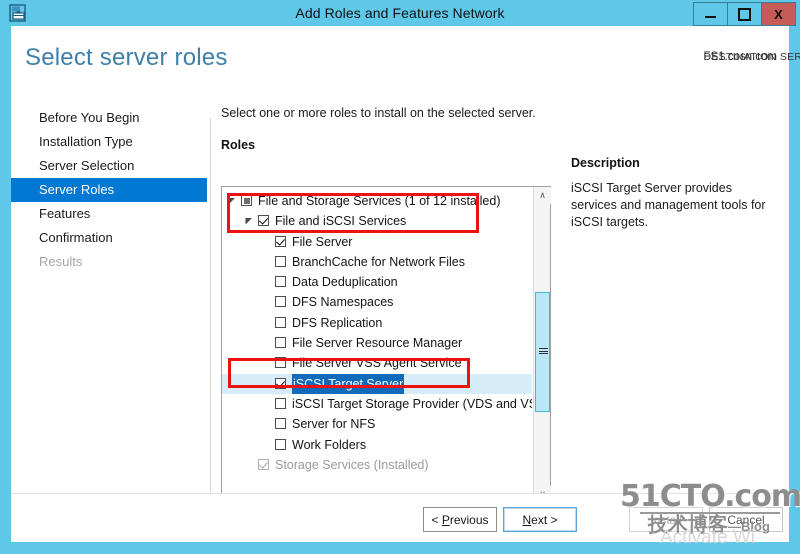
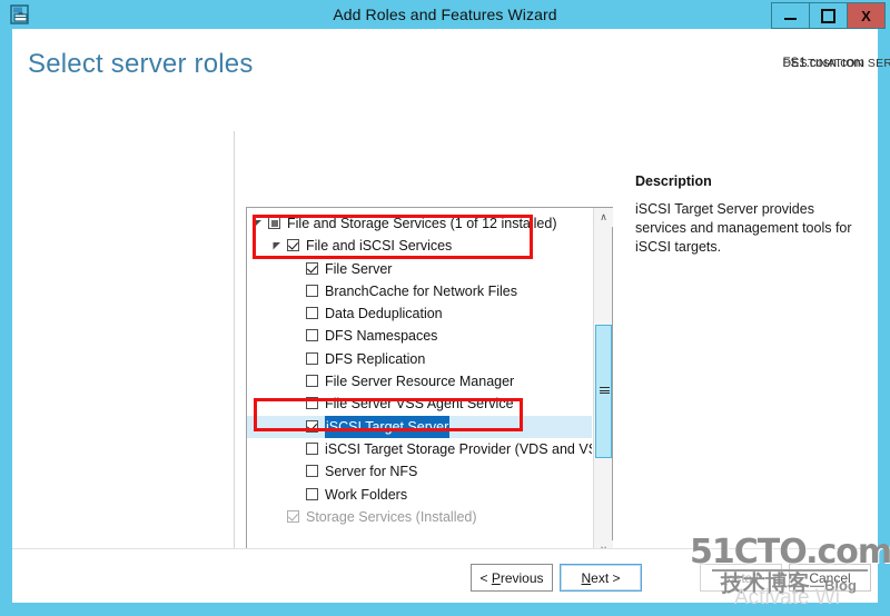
- Add Roles and Features Network
+ Add Roles and Features Wizard
  X
  Select server roles
  DESTINATION SER
  FS1.cosn.com
- Before You Begin
- Installation Type
- Server Selection
- Server Roles
- Features
- Confirmation
- Results
- Select one or more roles to install on the selected server.
- Roles
  File and Storage Services (1 of 12 installed)
  File and iSCSI Services
  File Server
  BranchCache for Network Files
  Data Deduplication
  DFS Namespaces
  DFS Replication
  File Server Resource Manager
  File Server VSS Agent Service
  iSCSI Target Server
  iSCSI Target Storage Provider (VDS and V
  Server for NFS
  Work Folders
  Storage Services (Installed)
  ∧
  Description
  iSCSI Target Server provides services and management tools for iSCSI targets.
  <
  P
  revious
  N
  ext >
  I
  nstall
  Cancel
  51CTO.com
  技术博客—Blog
  Activate Wi
